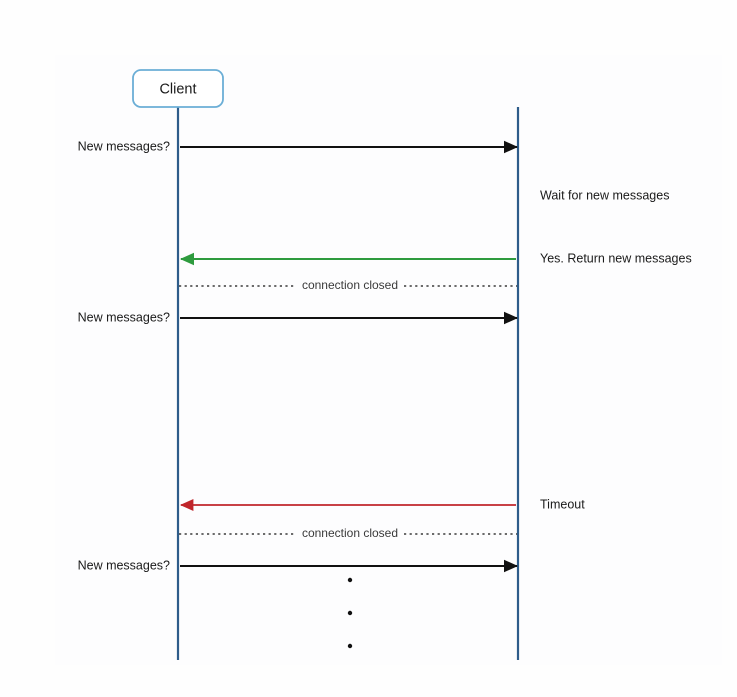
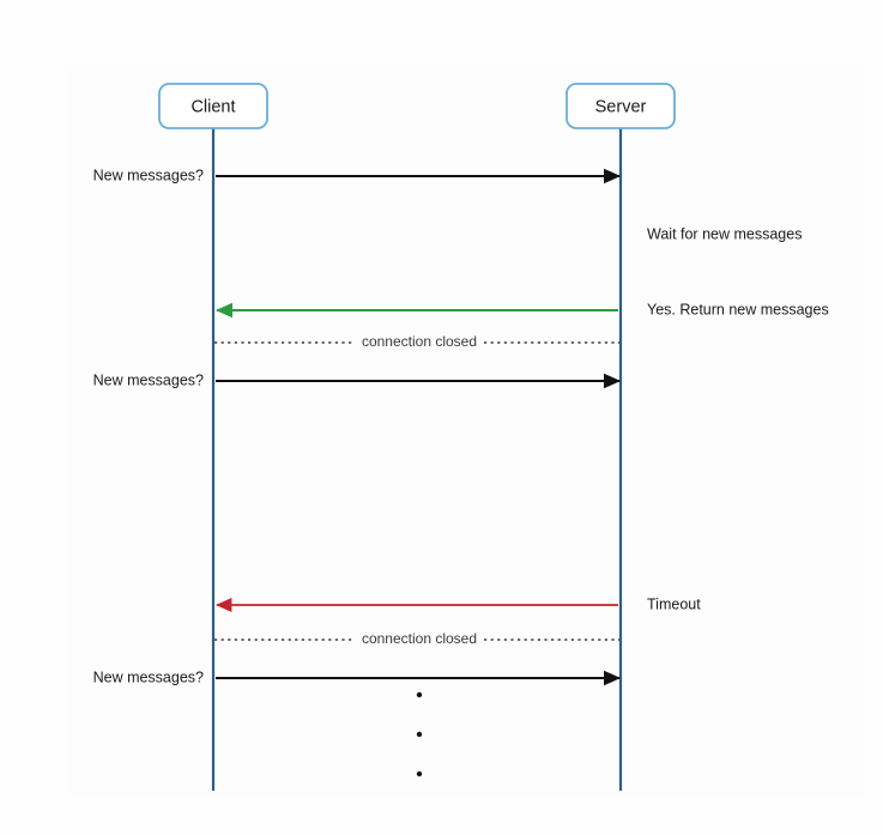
  Client
+ Server
  New messages?
  Wait for new messages
  Yes. Return new messages
  connection closed
  New messages?
  Timeout
  connection closed
  New messages?
